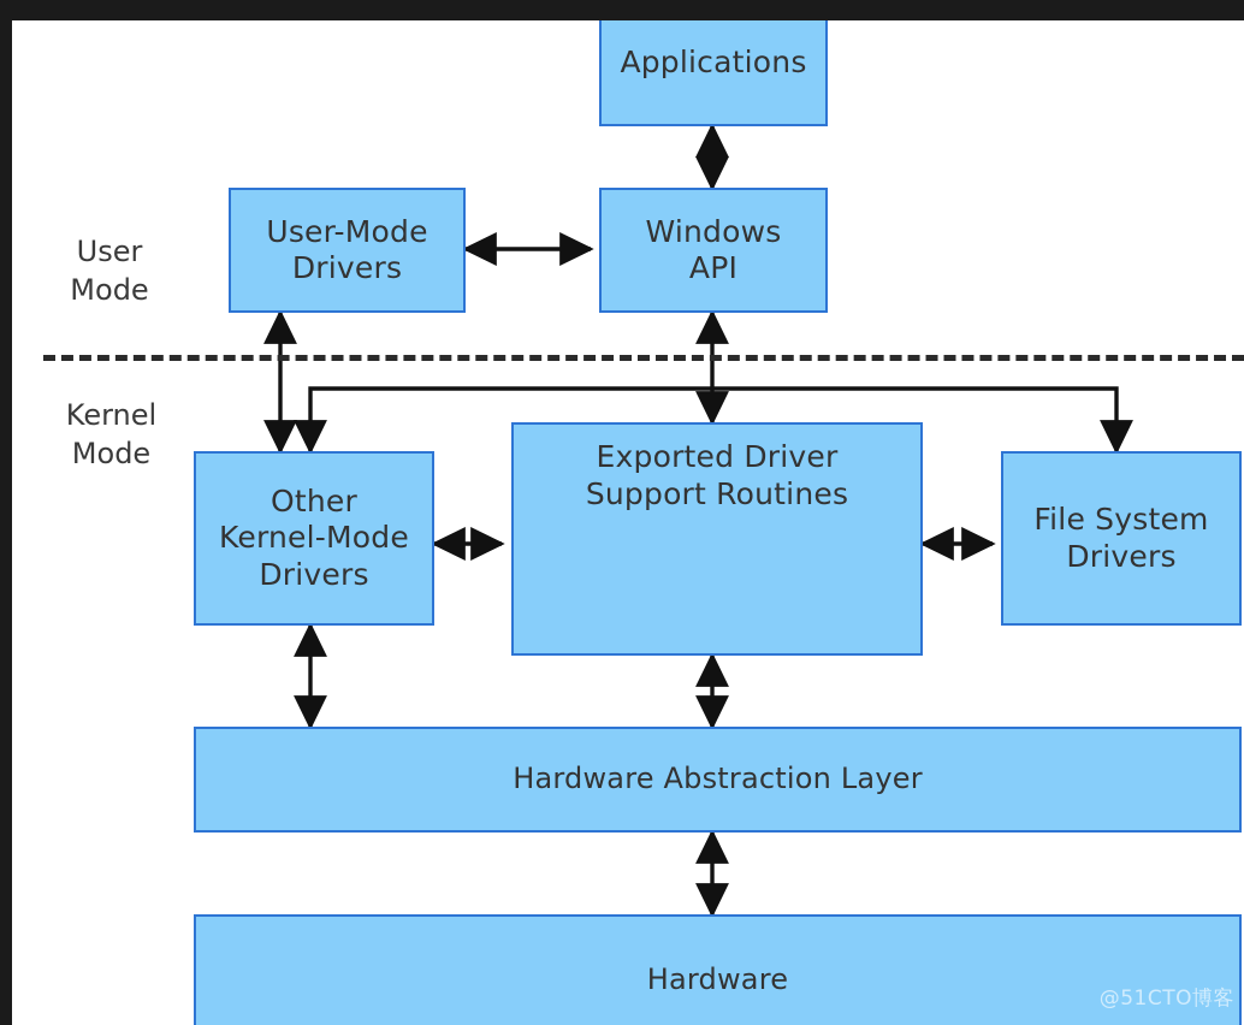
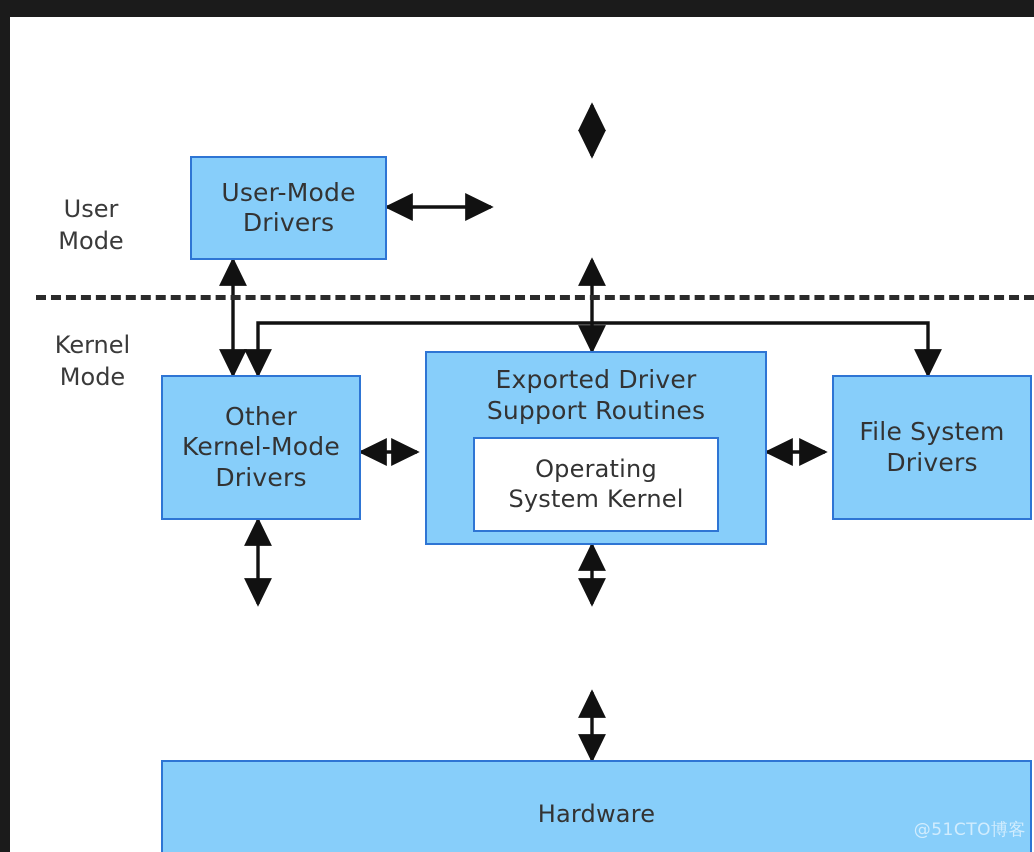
  User
  Mode
  Kernel
  Mode
- Applications
  User-Mode
  Drivers
- Windows
- API
  Other
  Kernel-Mode
  Drivers
  Exported Driver
  Support Routines
+ Operating
+ System Kernel
  File System
  Drivers
- Hardware Abstraction Layer
  Hardware
  @51CTO博客
